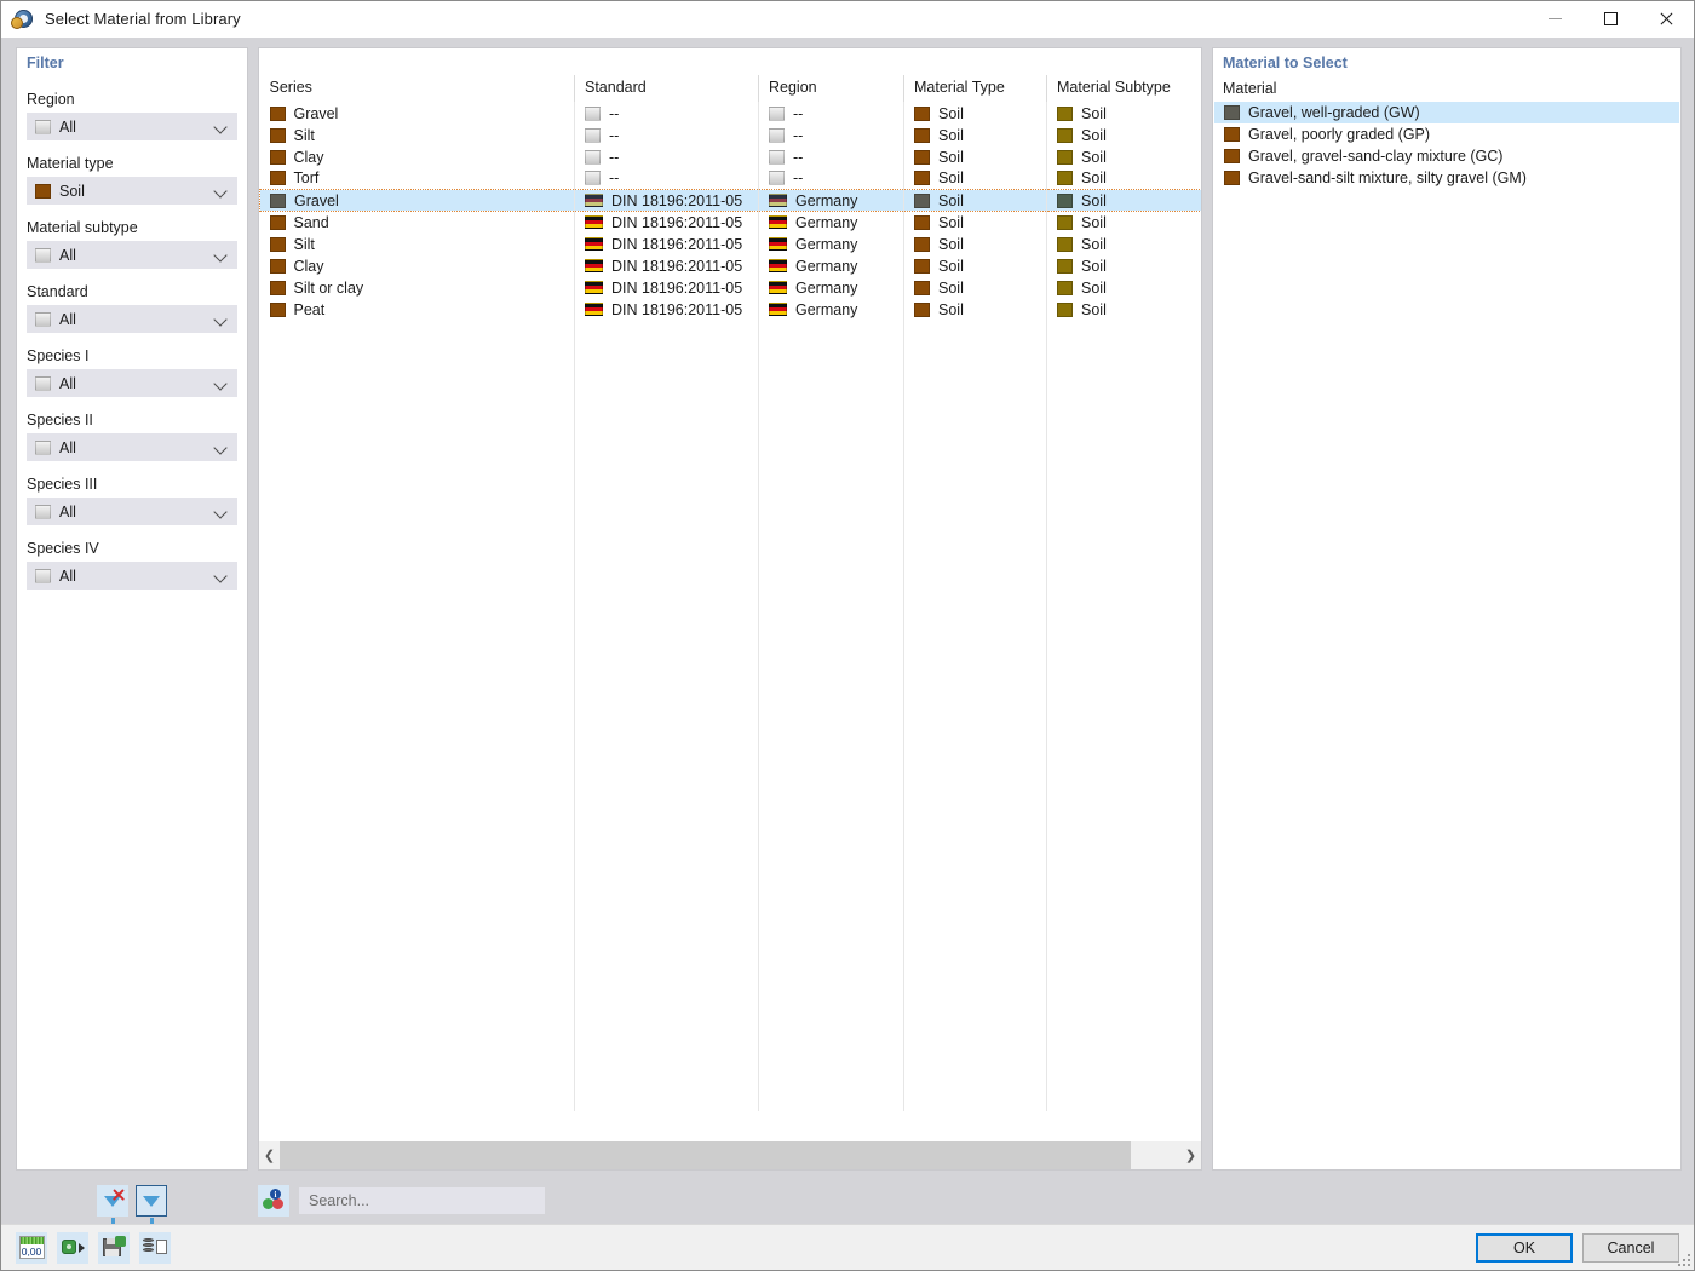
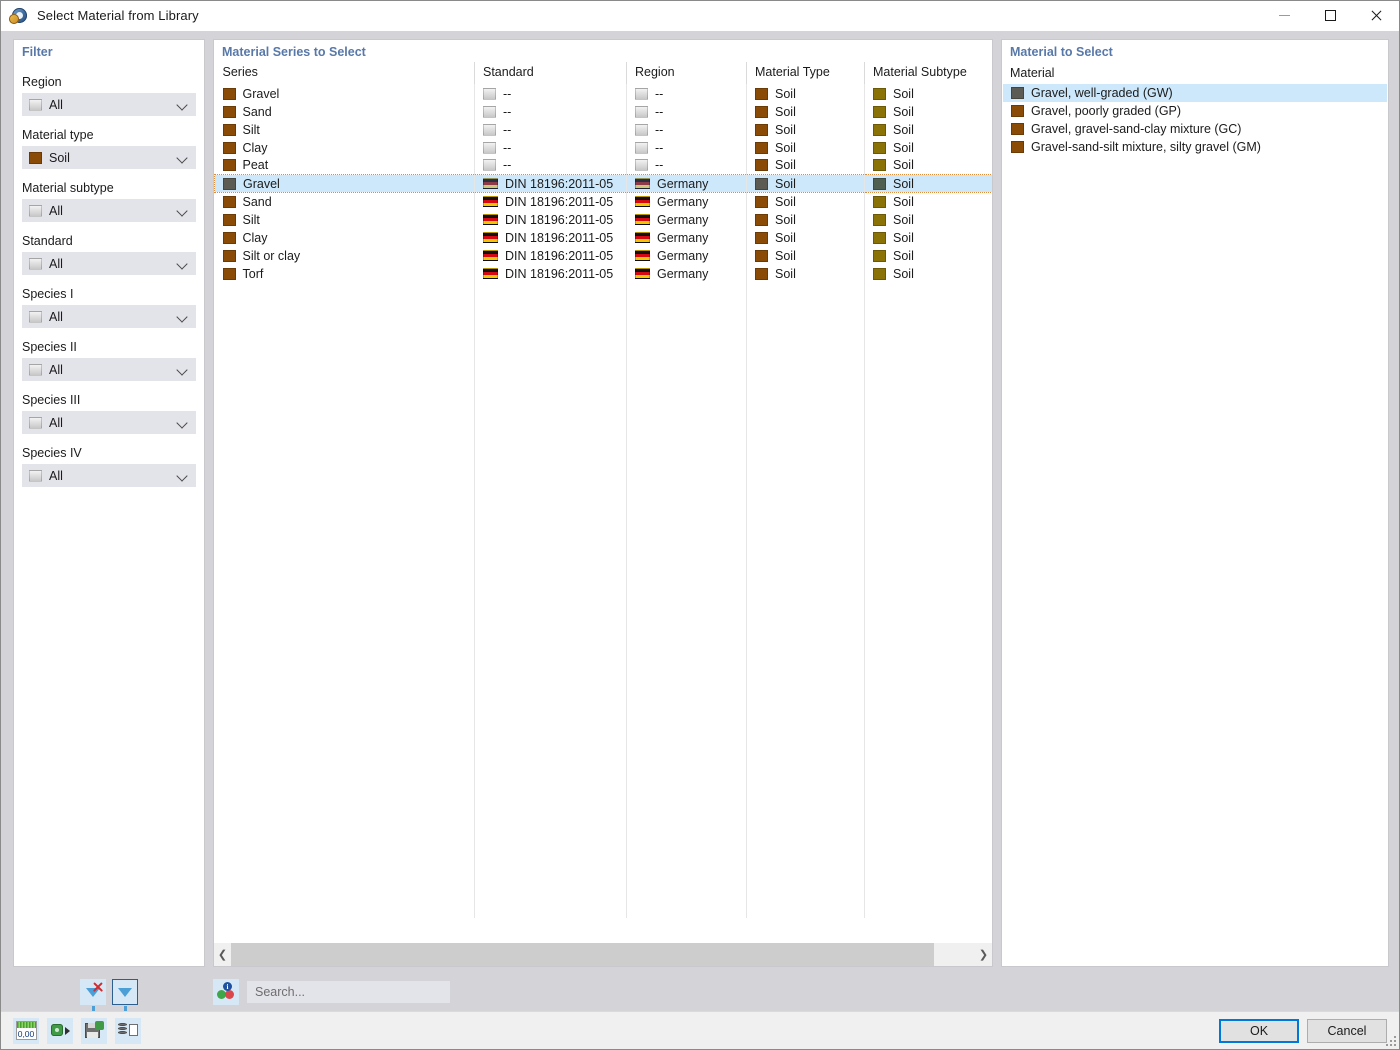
  Select Material from Library
  Filter
  Region
  All
  Material type
  Soil
  Material subtype
  All
  Standard
  All
  Species I
  All
  Species II
  All
  Species III
  All
  Species IV
  All
+ Material Series to Select
  Series	Standard	Region	Material Type	Material Subtype
  Gravel	--	--	Soil	Soil
+ Sand	--	--	Soil	Soil
  Silt	--	--	Soil	Soil
  Clay	--	--	Soil	Soil
- Torf	--	--	Soil	Soil
+ Peat	--	--	Soil	Soil
  Gravel	DIN 18196:2011-05	Germany	Soil	Soil
  Sand	DIN 18196:2011-05	Germany	Soil	Soil
  Silt	DIN 18196:2011-05	Germany	Soil	Soil
  Clay	DIN 18196:2011-05	Germany	Soil	Soil
  Silt or clay	DIN 18196:2011-05	Germany	Soil	Soil
- Peat	DIN 18196:2011-05	Germany	Soil	Soil
+ Torf	DIN 18196:2011-05	Germany	Soil	Soil
  ❮
  ❯
  Material to Select
  Material
  Gravel, well-graded (GW)
  Gravel, poorly graded (GP)
  Gravel, gravel-sand-clay mixture (GC)
  Gravel-sand-silt mixture, silty gravel (GM)
  i
  Search...
  0,00
  OK
  Cancel
